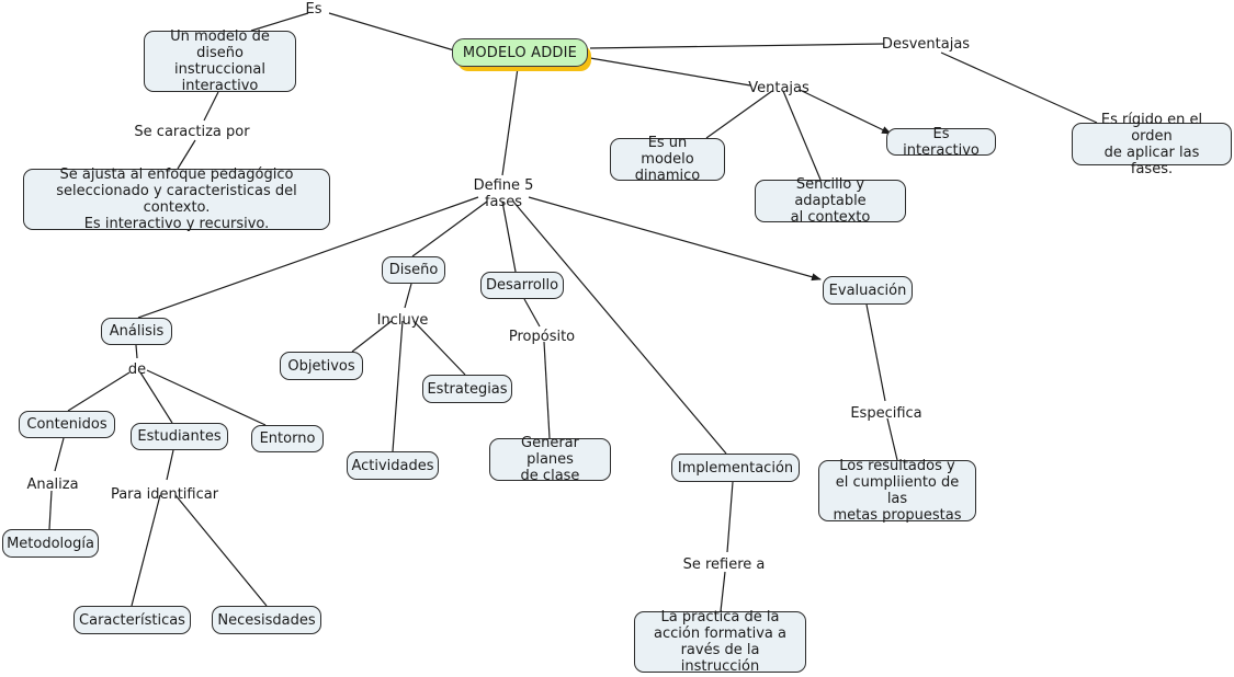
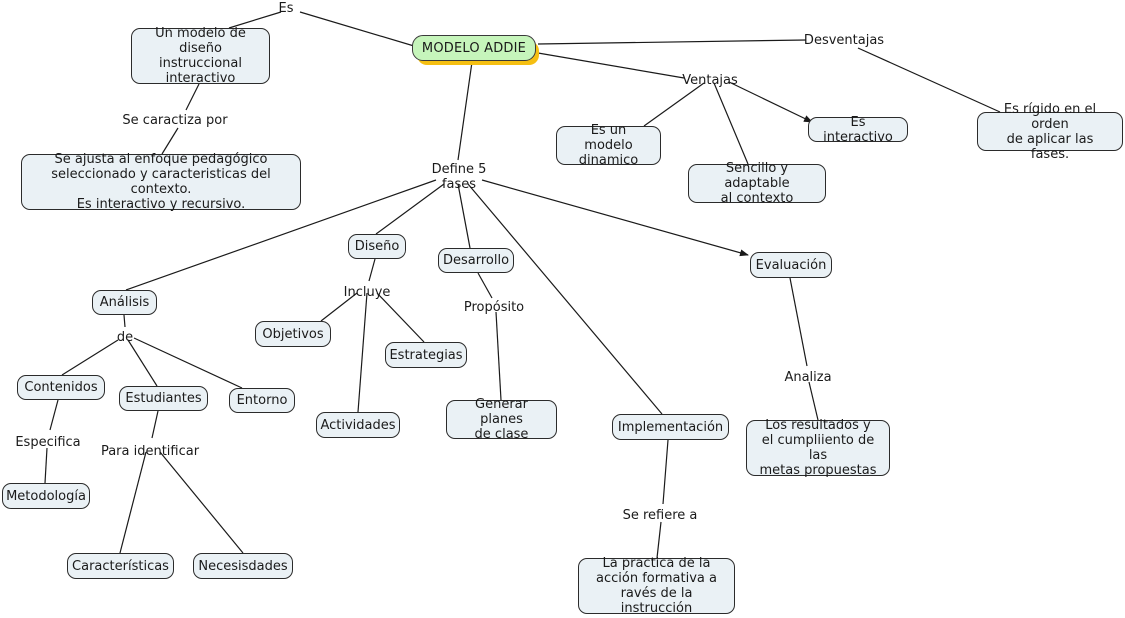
  MODELO ADDIE
  Un modelo de
  diseño instruccional
  interactivo
  Se ajusta al enfoque pedagógico
  seleccionado y caracteristicas del contexto.
  Es interactivo y recursivo.
  Es un modelo
  dinamico
  Sencillo y adaptable
  al contexto
  Es interactivo
  Es rígido en el orden
  de aplicar las fases.
  Análisis
  Diseño
  Desarrollo
  Evaluación
  Implementación
  Contenidos
  Estudiantes
  Entorno
  Metodología
  Características
  Necesisdades
  Objetivos
  Estrategias
  Actividades
  Generar planes
  de clase
  Los resultados y
  el cumpliiento de las
  metas propuestas
  La practica de la
  acción formativa a ravés de la instrucción
  Es
  Se caractiza por
  Ventajas
  Desventajas
  Define 5
  fases
  de
  Incluye
  Propósito
- Analiza
+ Especifica
  Para identificar
- Especifica
+ Analiza
  Se refiere a
